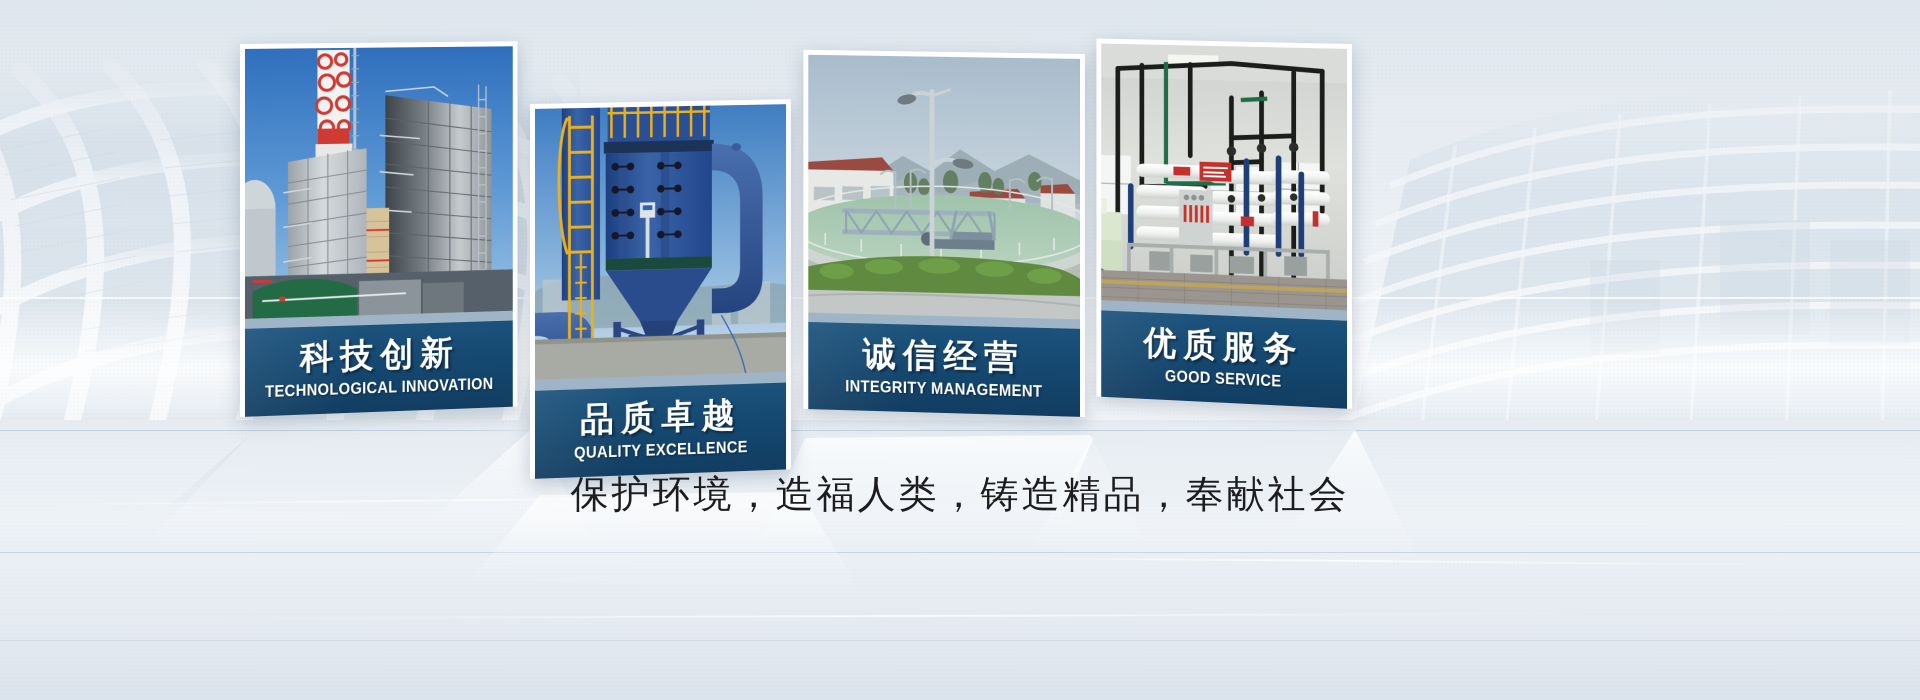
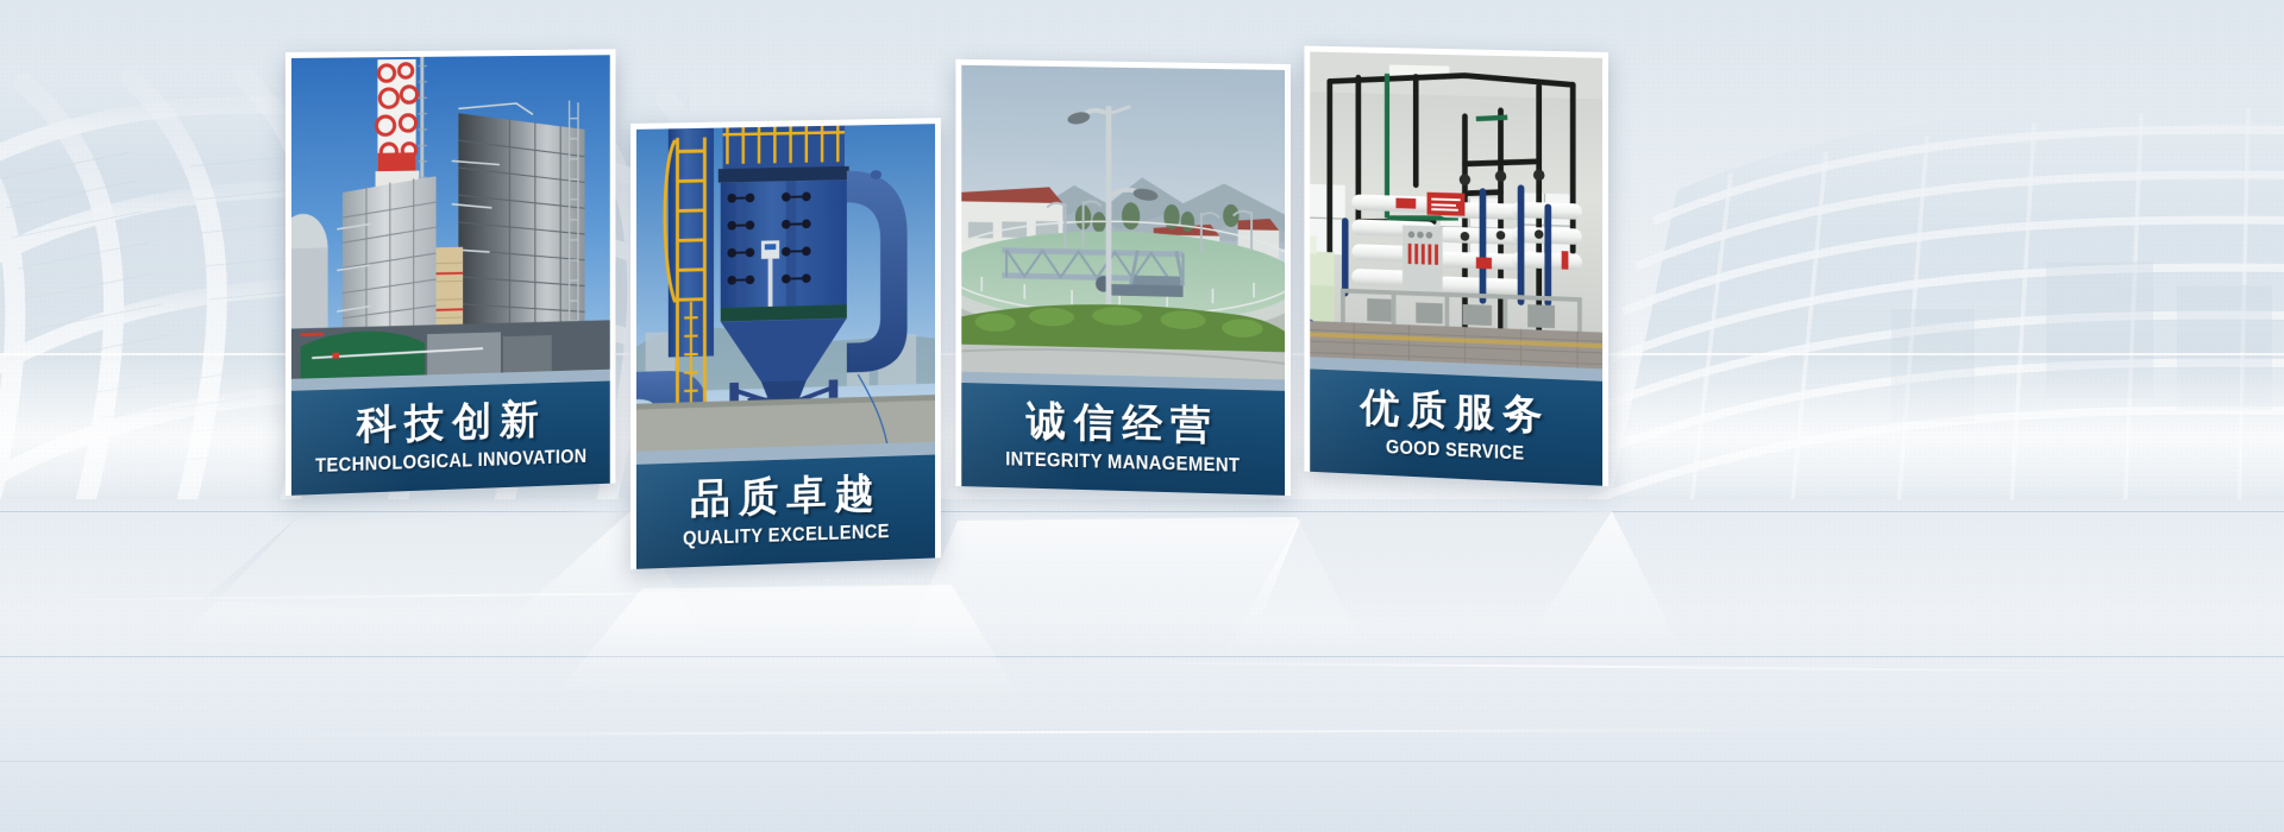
- 保护环境，造福人类，铸造精品，奉献社会
